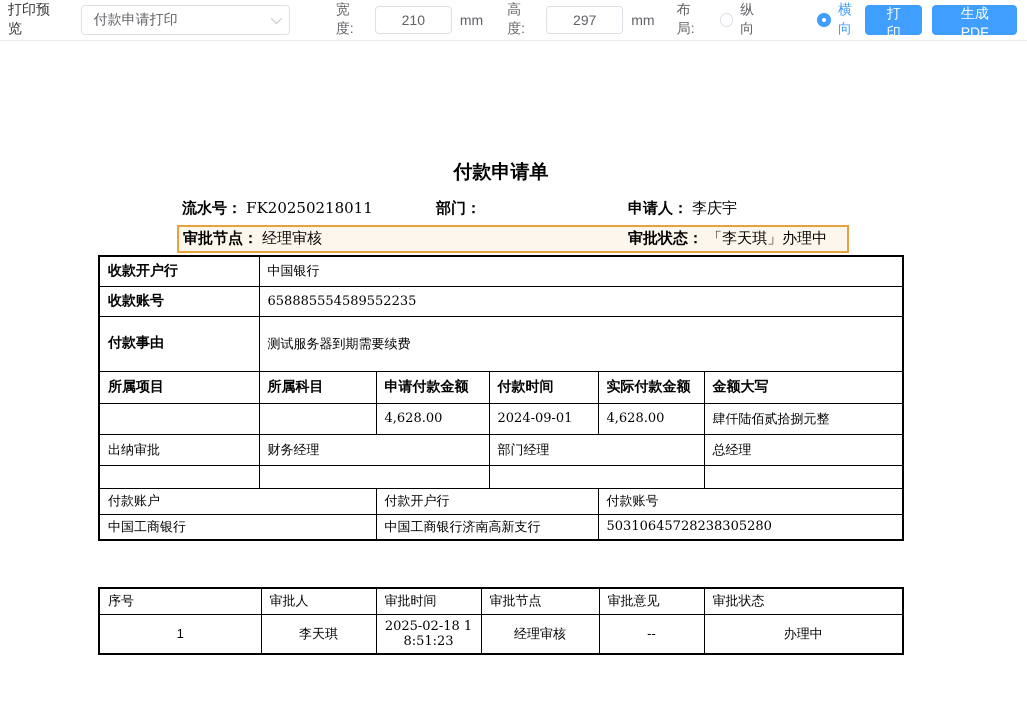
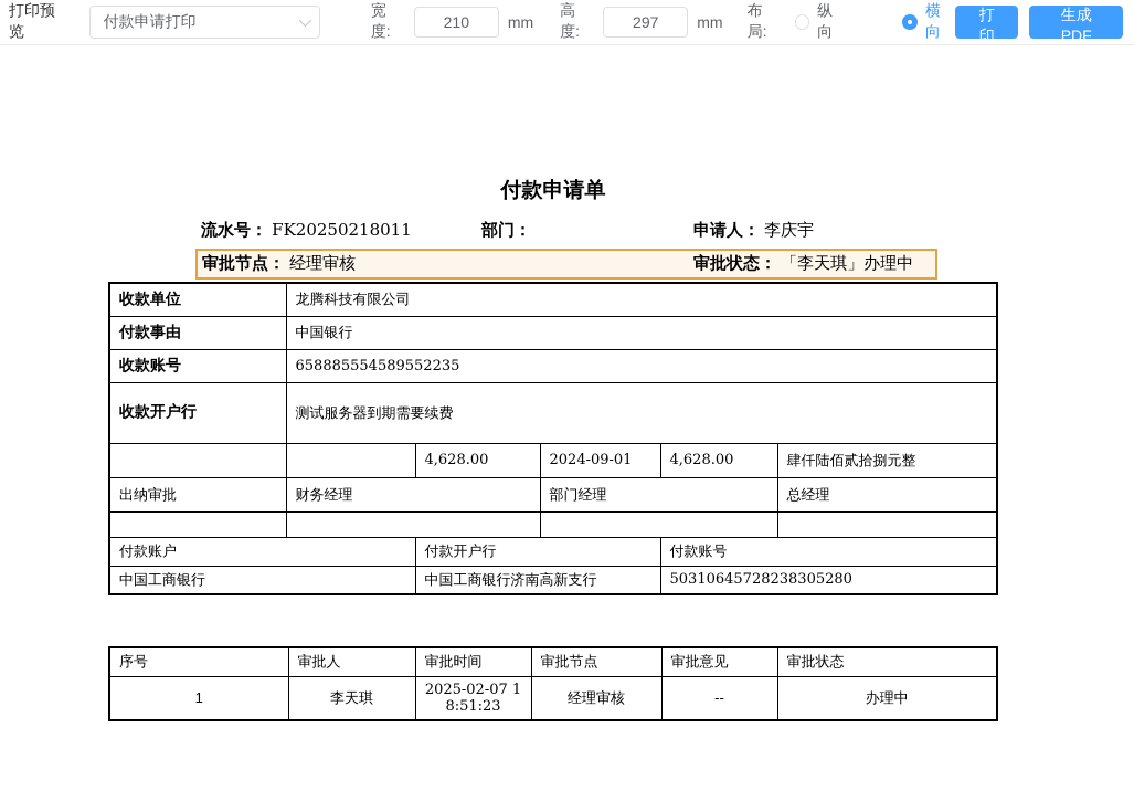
  打印预览
  付款申请打印
  宽度:
  210
  mm
  高度:
  297
  mm
  布局:
  纵向
  横向
  打印
  生成PDF
  付款申请单
  流水号： FK20250218011
  部门：
  申请人： 李庆宇
  审批节点： 经理审核
  审批状态： 「李天琪」办理中
+ 收款单位	龙腾科技有限公司
- 收款开户行	中国银行
+ 付款事由	中国银行
  收款账号	658885554589552235
- 付款事由	测试服务器到期需要续费
+ 收款开户行	测试服务器到期需要续费
- 所属项目	所属科目	申请付款金额	付款时间	实际付款金额	金额大写
  		4,628.00	2024-09-01	4,628.00	肆仟陆佰贰拾捌元整
  出纳审批	财务经理	部门经理	总经理
  付款账户	付款开户行	付款账号
  中国工商银行	中国工商银行济南高新支行	50310645728238305280
  序号	审批人	审批时间	审批节点	审批意见	审批状态
- 1	李天琪	2025-02-18 18:51:23	经理审核	--	办理中
+ 1	李天琪	2025-02-07 18:51:23	经理审核	--	办理中
